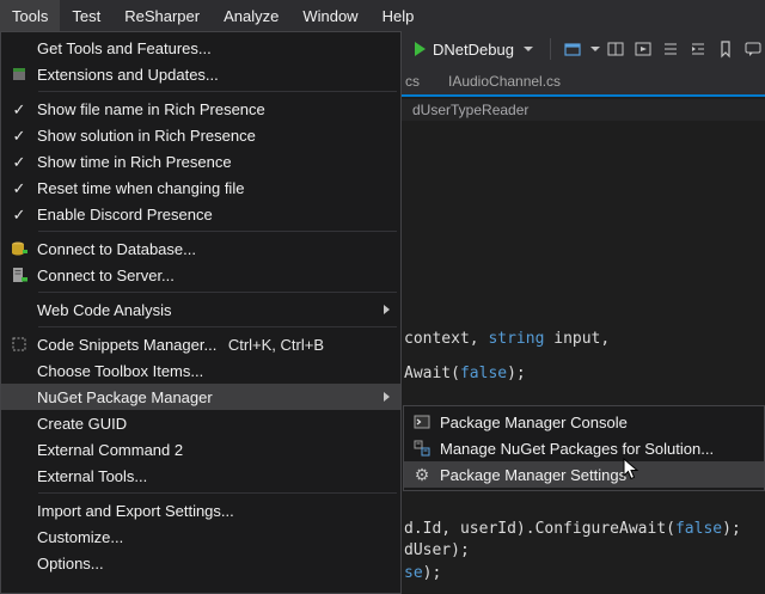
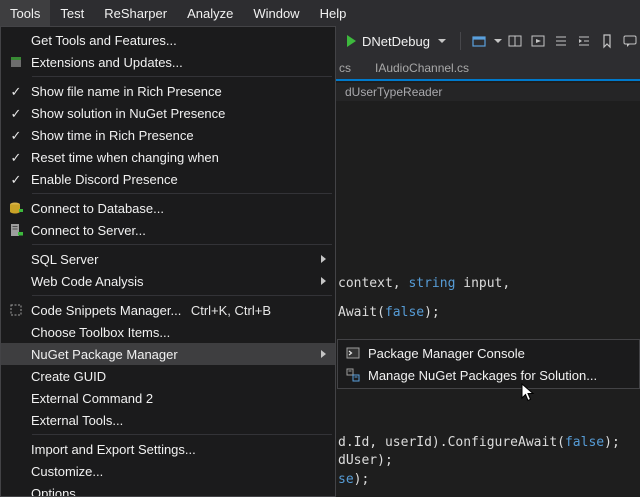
  context, string input,
  Await(false);
  d.Id, userId).ConfigureAwait(false);
  dUser);
  se);
  Tools
  Test
  ReSharper
  Analyze
  Window
  Help
  DNetDebug
  cs
  IAudioChannel.cs
  dUserTypeReader
  Get Tools and Features...
  Extensions and Updates...
  ✓
  Show file name in Rich Presence
  ✓
- Show solution in Rich Presence
+ Show solution in NuGet Presence
  ✓
  Show time in Rich Presence
  ✓
- Reset time when changing file
+ Reset time when changing when
  ✓
  Enable Discord Presence
  Connect to Database...
  Connect to Server...
+ SQL Server
  Web Code Analysis
  Code Snippets Manager...
  Ctrl+K, Ctrl+B
  Choose Toolbox Items...
  NuGet Package Manager
  Create GUID
  External Command 2
  External Tools...
  Import and Export Settings...
  Customize...
  Options...
  Package Manager Console
  Manage NuGet Packages for Solution...
- ⚙
- Package Manager Settings
